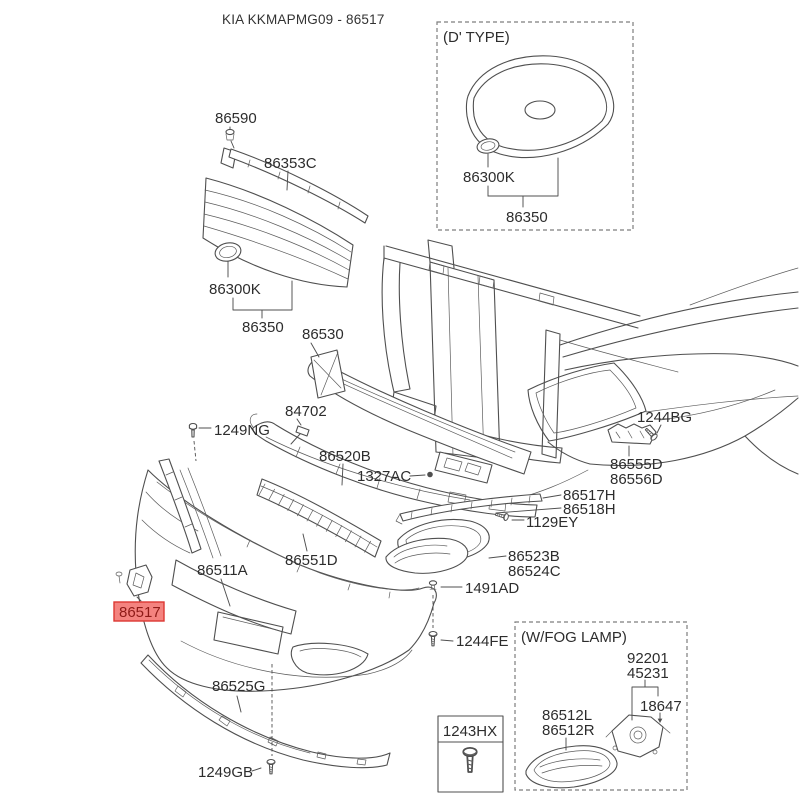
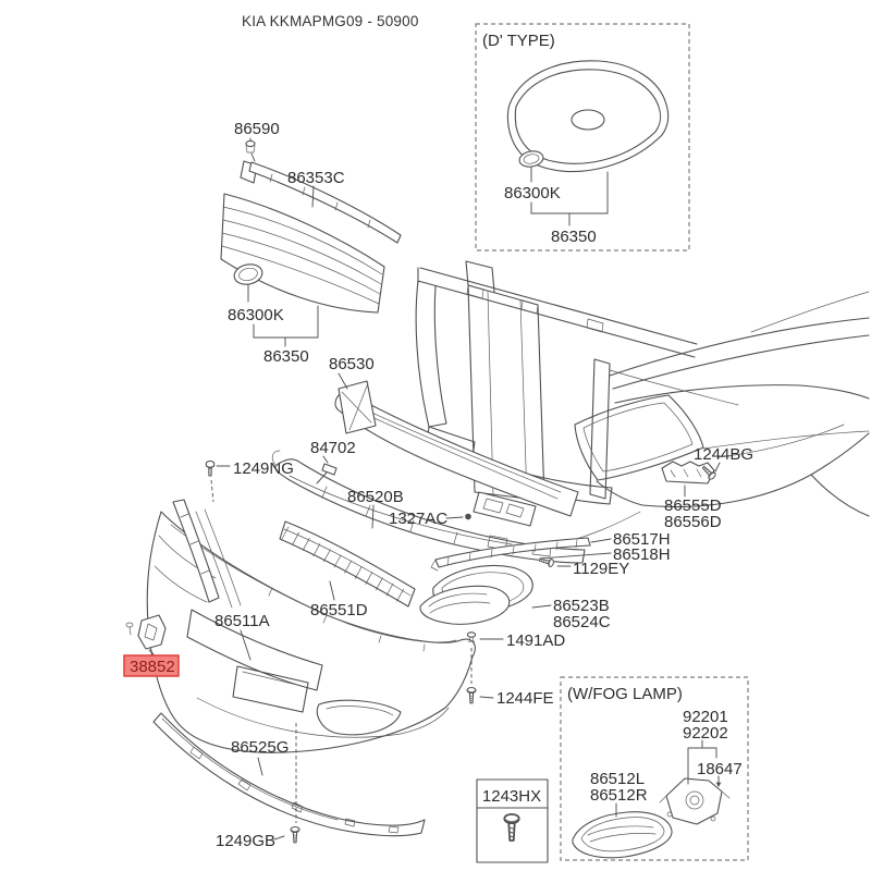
- KIA KKMAPMG09 - 86517
+ KIA KKMAPMG09 - 50900
  (D' TYPE)
  86590
  86353C
  86300K
  86350
  86300K
  86350
  86530
  84702
  1249NG
  86520B
  1327AC
  1244BG
  86555D
  86556D
  86517H
  86518H
  1129EY
  86523B
  86524C
  1491AD
  86551D
  86511A
- 86517
+ 38852
  86525G
  1249GB
  1244FE
  1243HX
  (W/FOG LAMP)
  92201
- 45231
+ 92202
  18647
  86512L
  86512R
